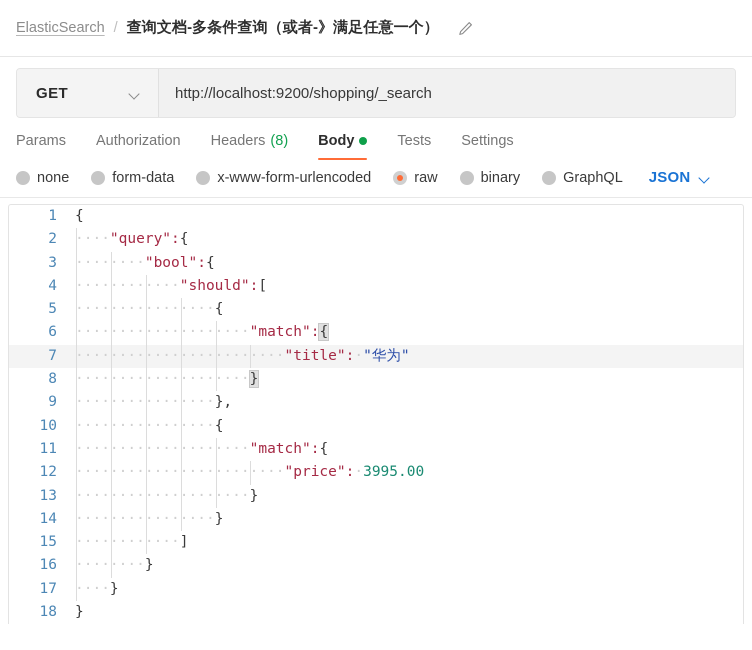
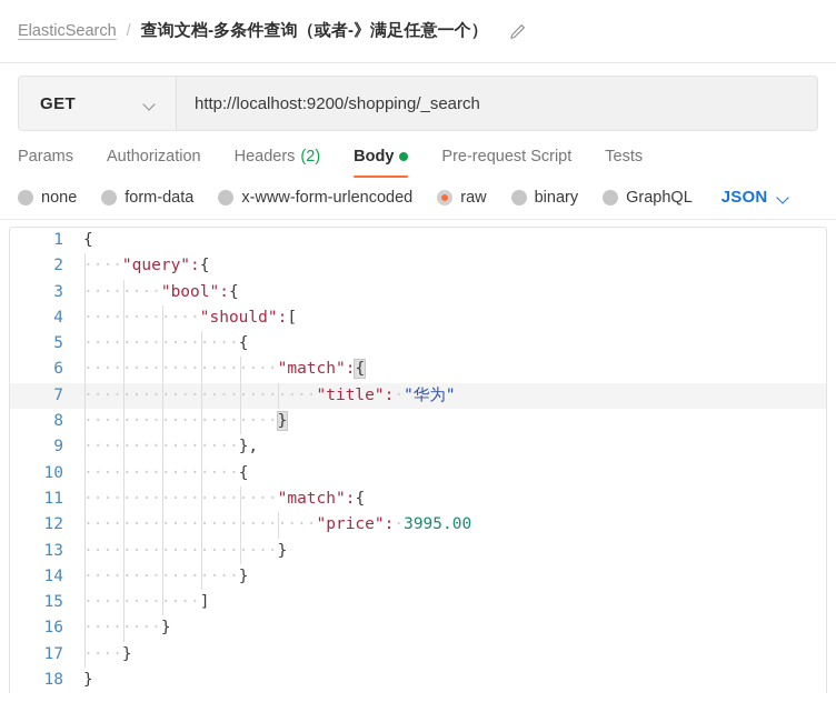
  ElasticSearch
  /
  查询文档-多条件查询（或者-》满足任意一个）
  GET
  http://localhost:9200/shopping/_search
  Params
  Authorization
  Headers
- (8)
+ (2)
  Body
+ Pre-request Script
  Tests
- Settings
  none
  form-data
  x-www-form-urlencoded
  raw
  binary
  GraphQL
  JSON
  1
  {
  2
  ····"query":{
  3
  ········"bool":{
  4
  ············"should":[
  5
  ················{
  6
  ····················"match":{
  7
  ························"title":·"华为"
  8
  ····················}
  9
  ················},
  10
  ················{
  11
  ····················"match":{
  12
  ························"price":·3995.00
  13
  ····················}
  14
  ················}
  15
  ············]
  16
  ········}
  17
  ····}
  18
  }
